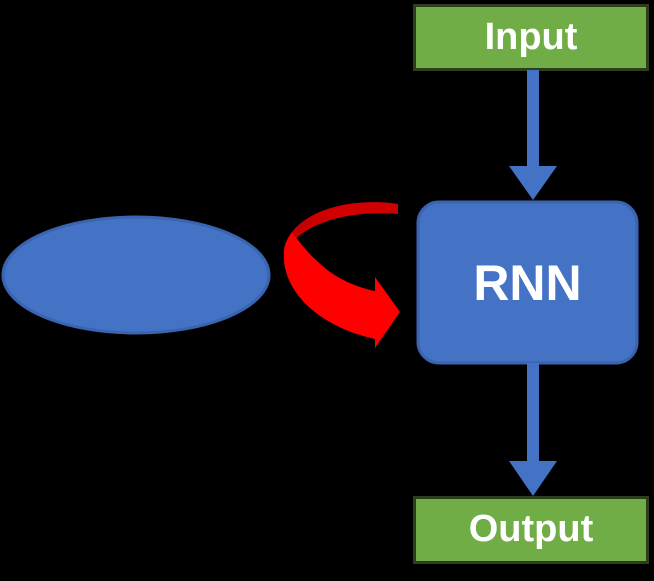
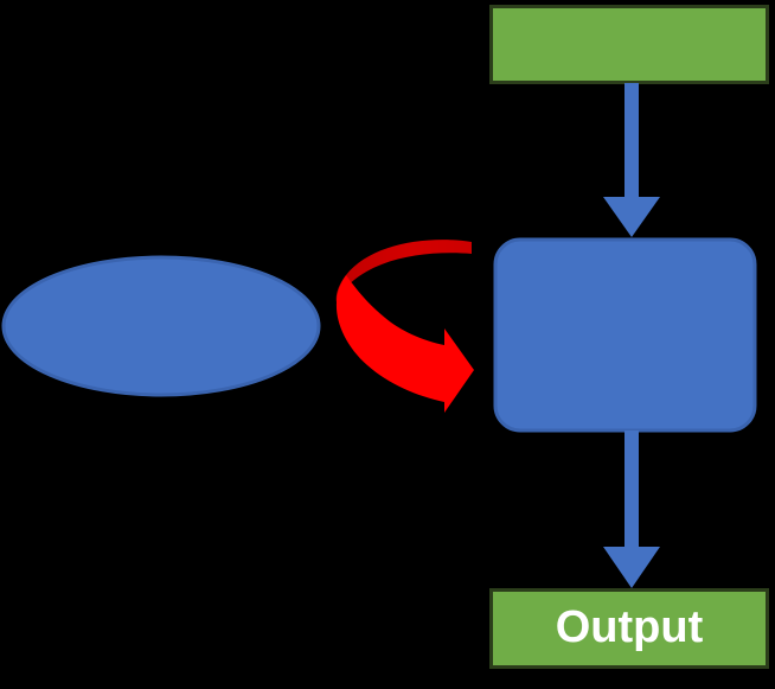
- Input
- RNN
  Output
